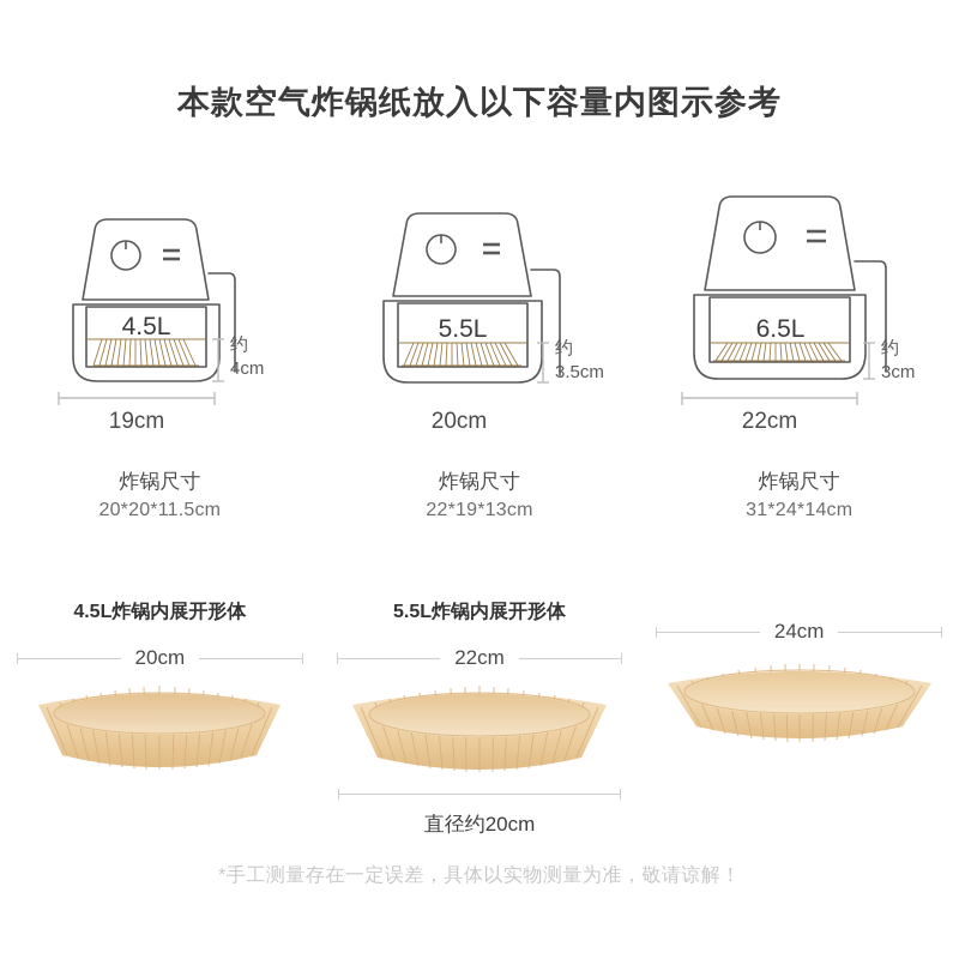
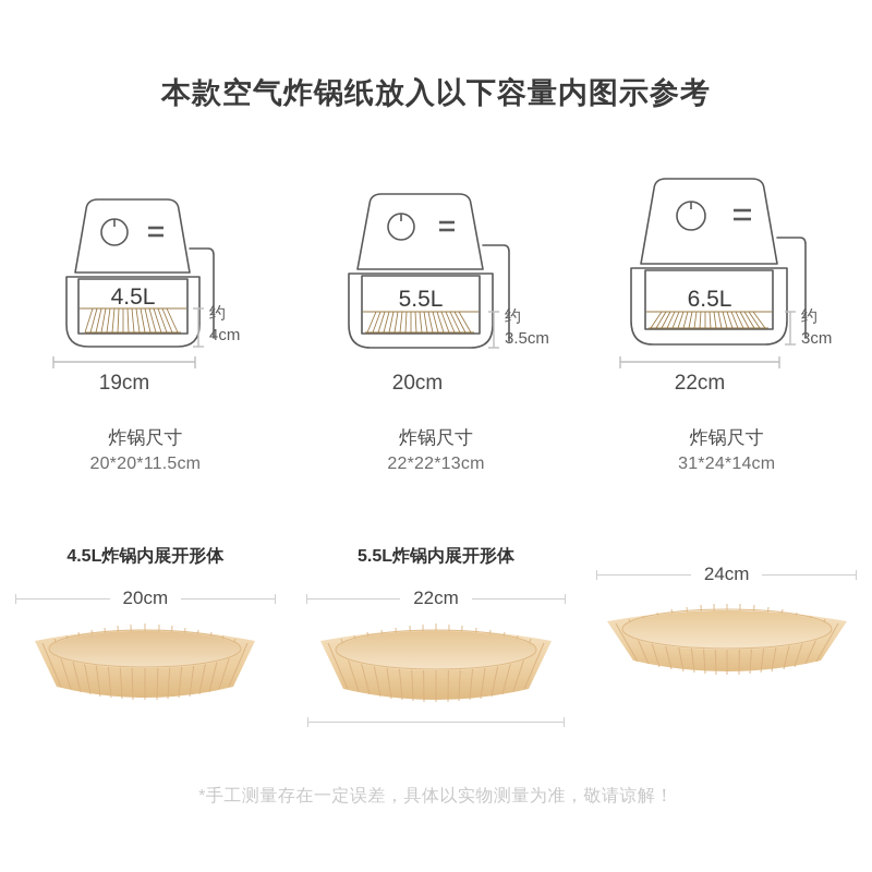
  本款空气炸锅纸放入以下容量内图示参考
  4.5L
  约
  4cm
  19cm
  5.5L
  约
  3.5cm
  20cm
  6.5L
  约
  3cm
  22cm
  炸锅尺寸
  20*20*11.5cm
  炸锅尺寸
- 22*19*13cm
+ 22*22*13cm
  炸锅尺寸
  31*24*14cm
  4.5L炸锅内展开形体
  20cm
  5.5L炸锅内展开形体
  22cm
  24cm
- 直径约20cm
  *手工测量存在一定误差，具体以实物测量为准，敬请谅解！
